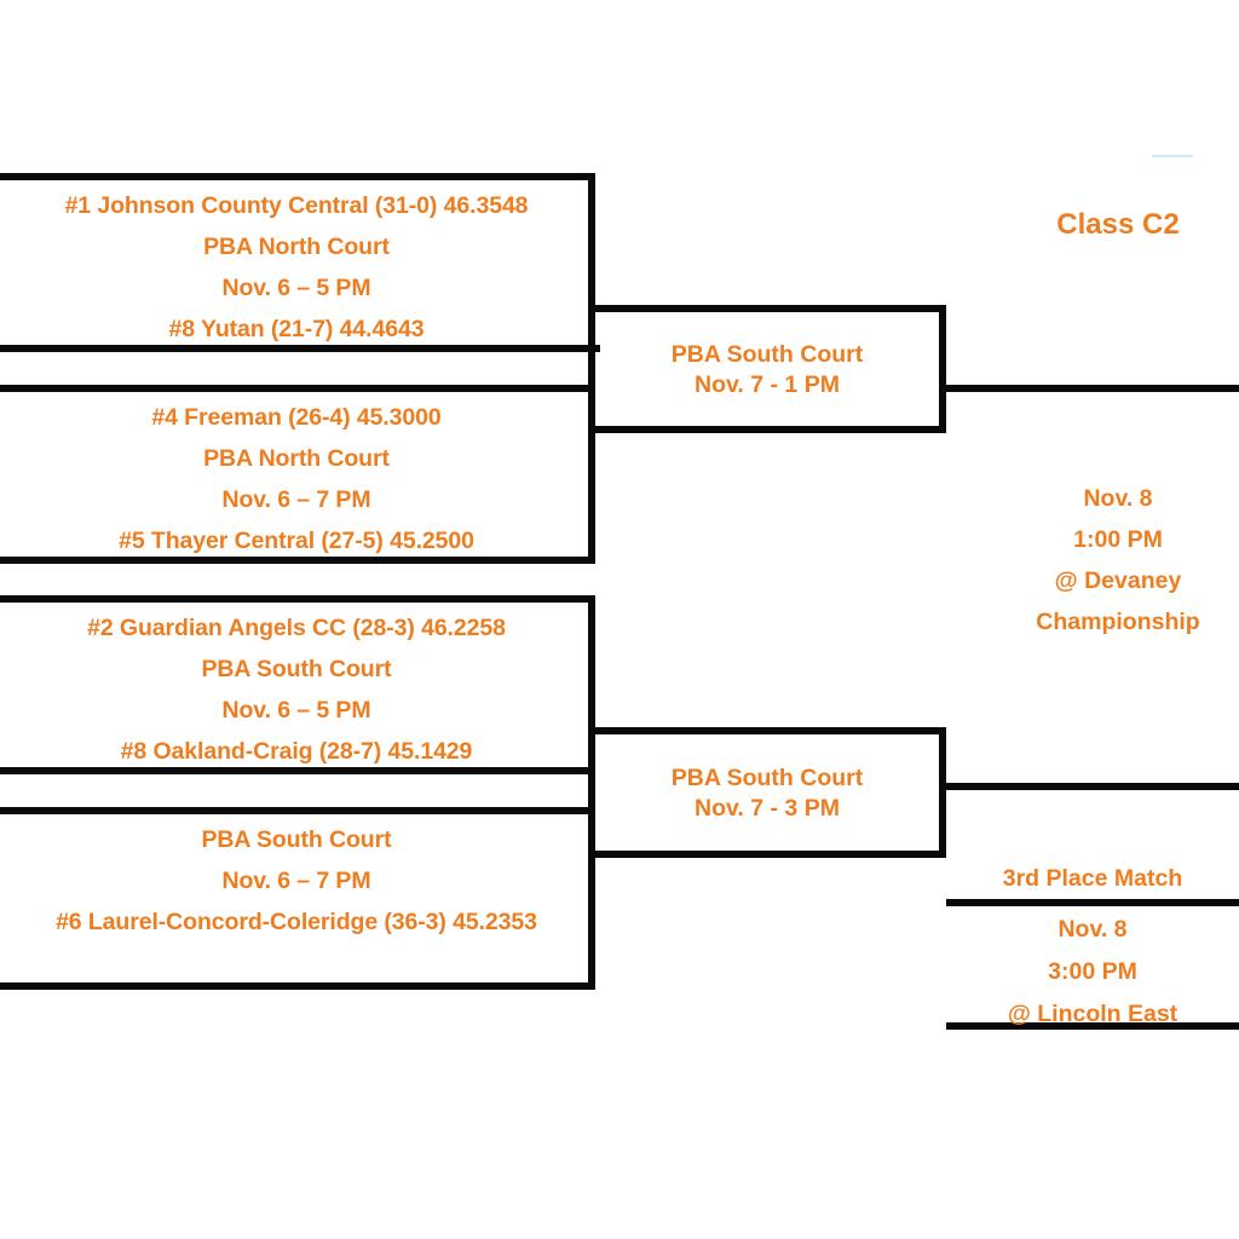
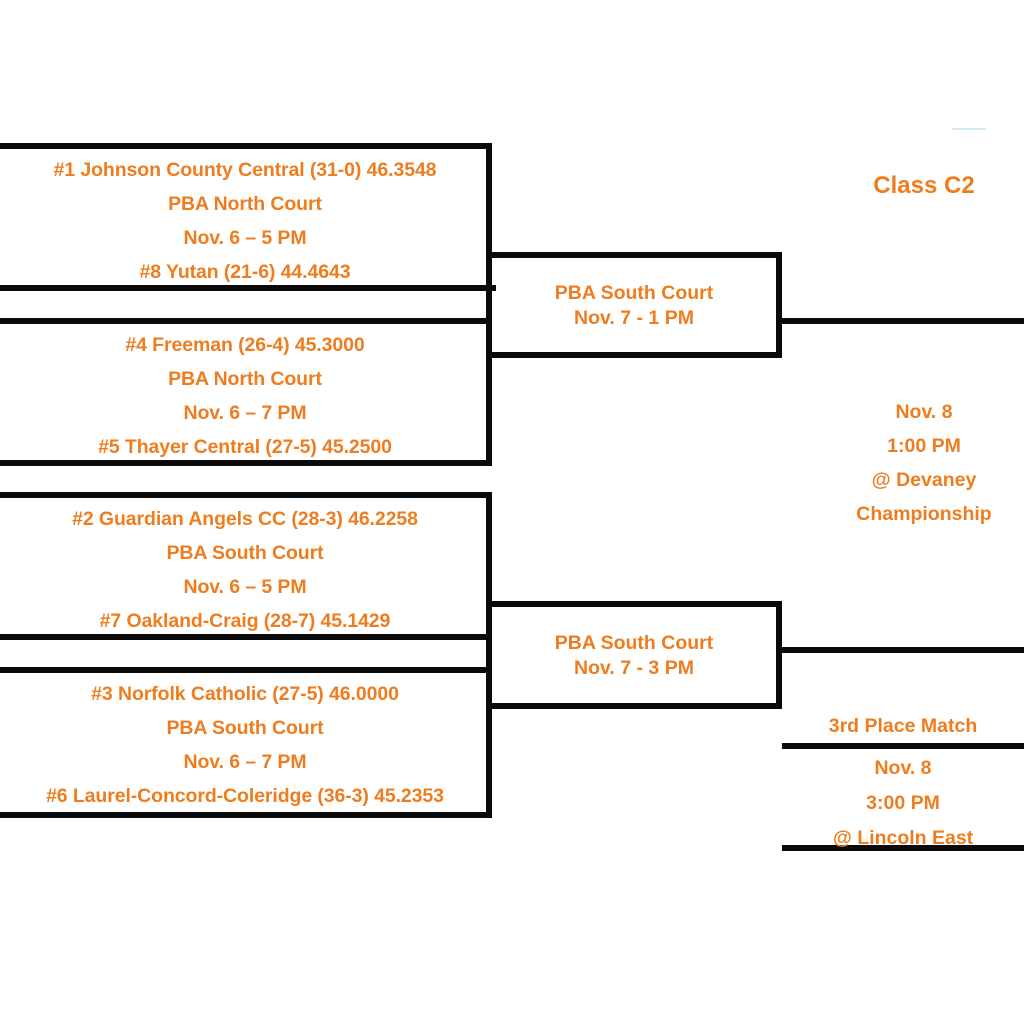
  Class C2
  #1 Johnson County Central (31-0) 46.3548
  PBA North Court
  Nov. 6 – 5 PM
- #8 Yutan (21-7) 44.4643
+ #8 Yutan (21-6) 44.4643
  #4 Freeman (26-4) 45.3000
  PBA North Court
  Nov. 6 – 7 PM
  #5 Thayer Central (27-5) 45.2500
  #2 Guardian Angels CC (28-3) 46.2258
  PBA South Court
  Nov. 6 – 5 PM
- #8 Oakland-Craig (28-7) 45.1429
+ #7 Oakland-Craig (28-7) 45.1429
+ #3 Norfolk Catholic (27-5) 46.0000
  PBA South Court
  Nov. 6 – 7 PM
  #6 Laurel-Concord-Coleridge (36-3) 45.2353
  PBA South Court
  Nov. 7 - 1 PM
  PBA South Court
  Nov. 7 - 3 PM
  Nov. 8
  1:00 PM
  @ Devaney
  Championship
  3rd Place Match
  Nov. 8
  3:00 PM
  @ Lincoln East
